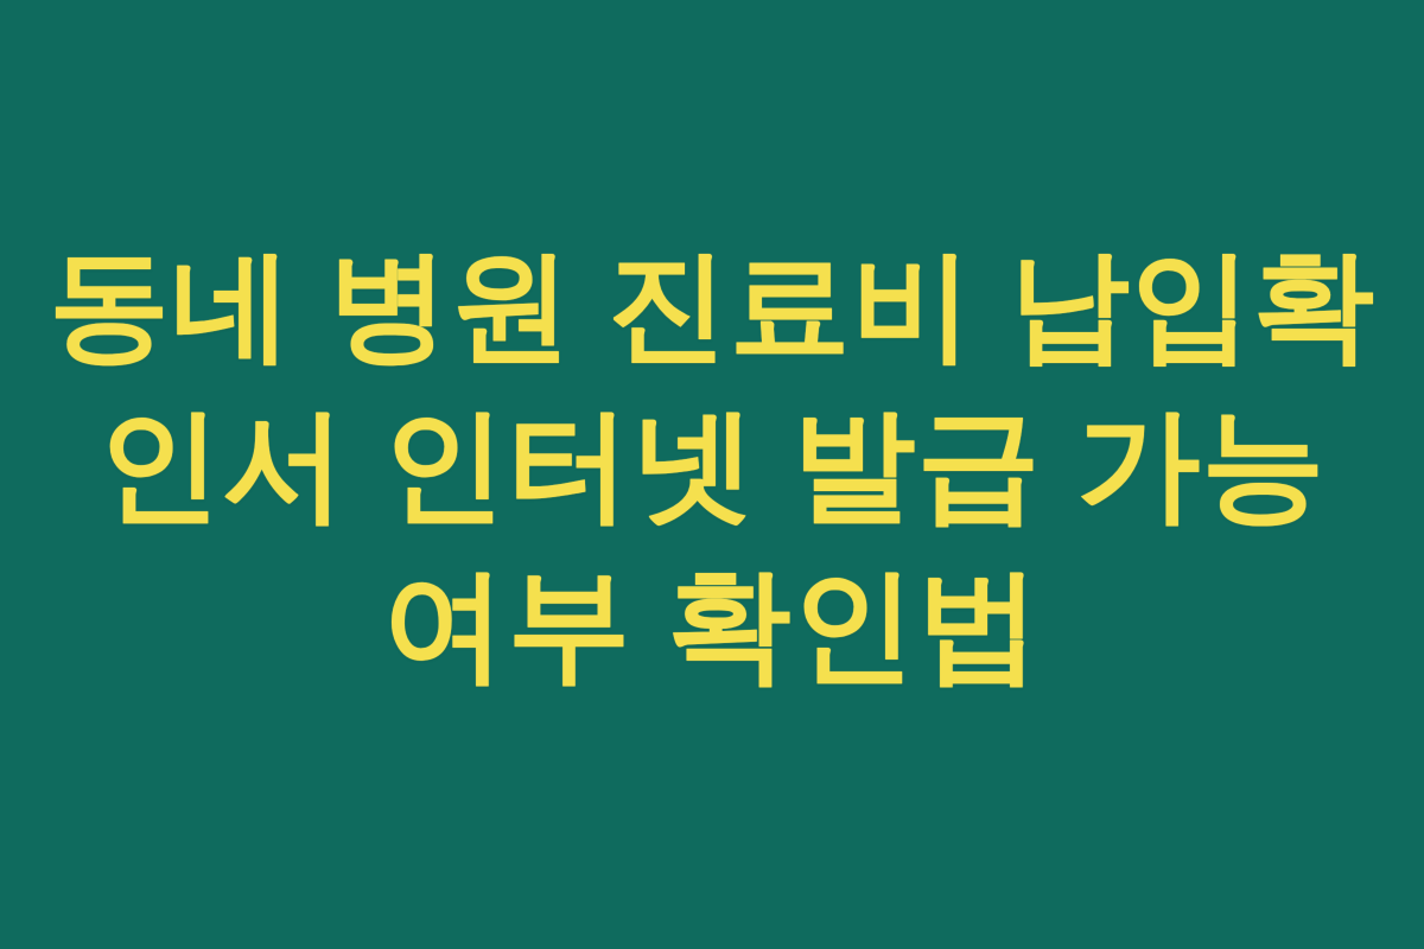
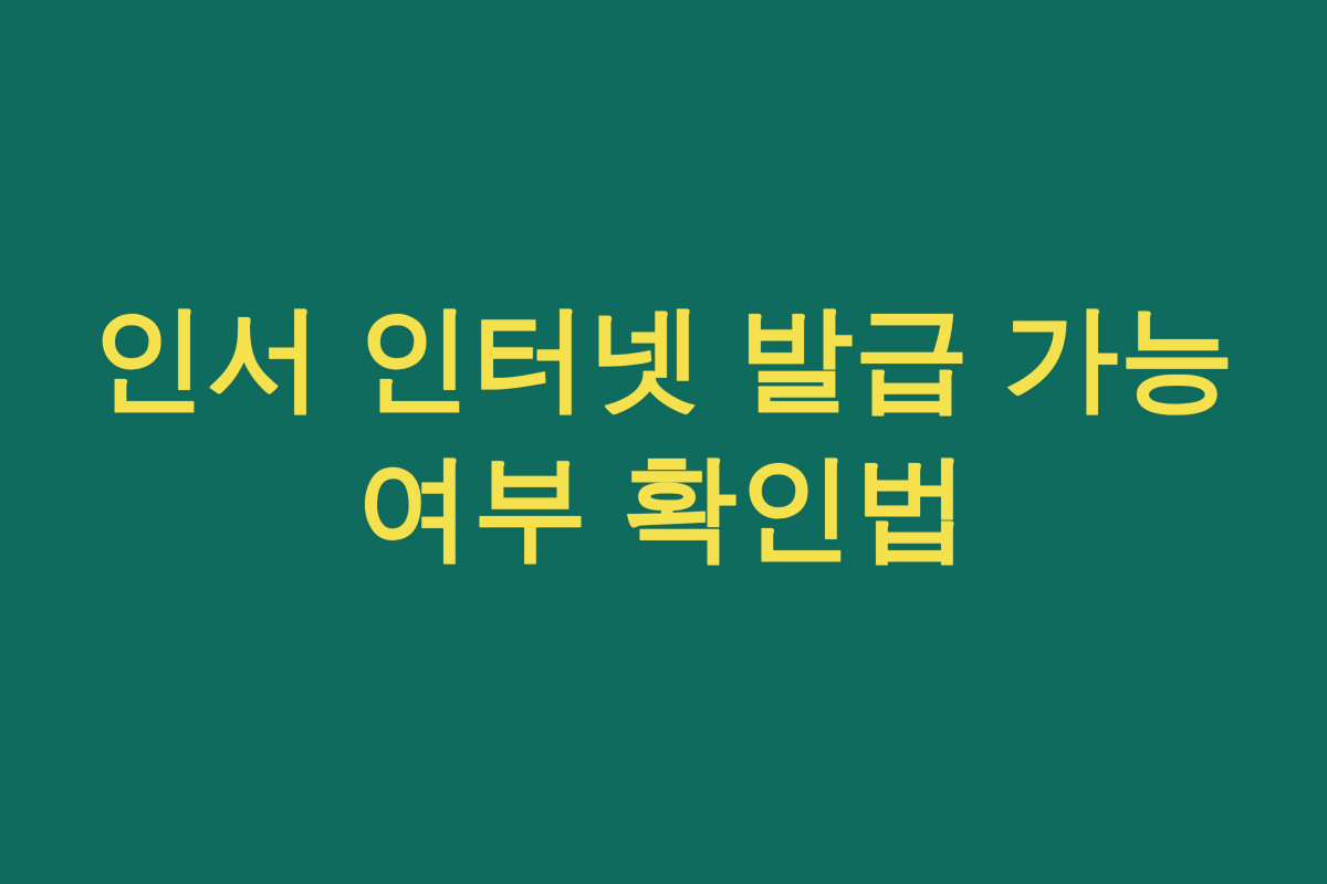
- 동네 병원 진료비 납입확
  인서 인터넷 발급 가능
  여부 확인법
